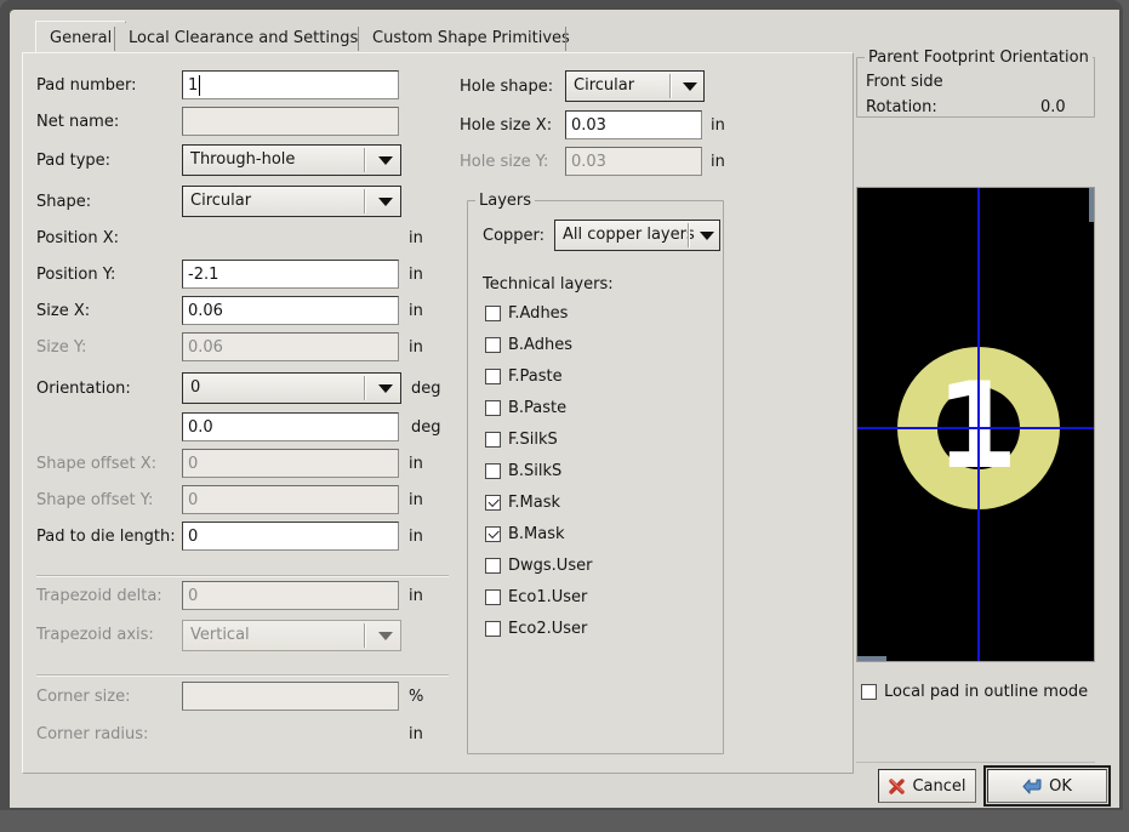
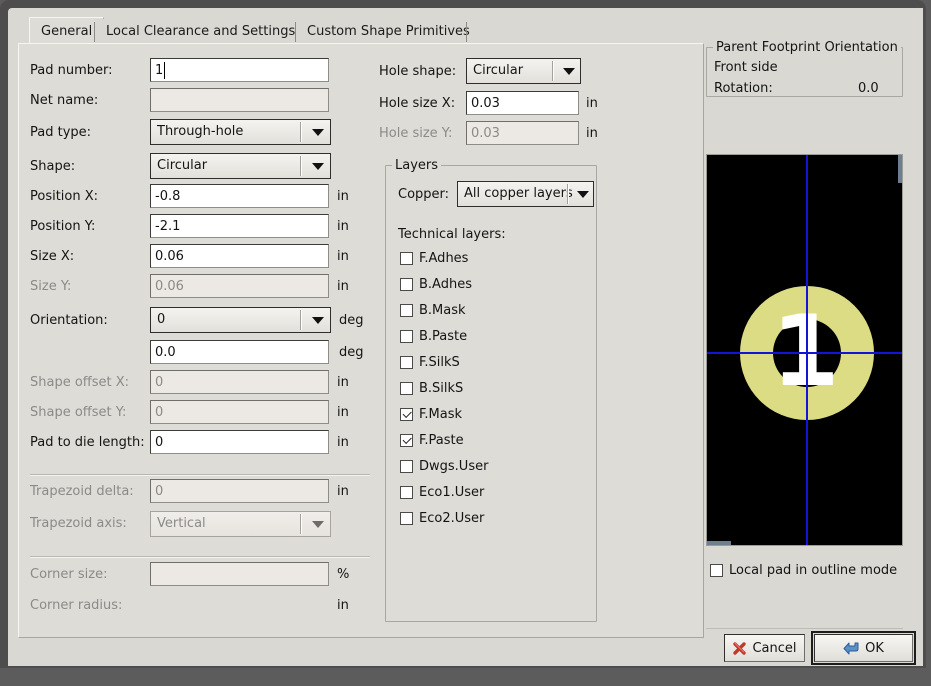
  General
  Local Clearance and Settings
  Custom Shape Primitive
  Pad number:
  1
  Net name:
  Pad type:
  Through-hole
  Shape:
  Circular
  Position X:
+ -0.8
  in
  Position Y:
  -2.1
  in
  Size X:
  0.06
  in
  Size Y:
  0.06
  in
  Orientation:
  0
  deg
  0.0
  deg
  Shape offset X:
  0
  in
  Shape offset Y:
  0
  in
  Pad to die length:
  0
  in
  Trapezoid delta:
  0
  in
  Trapezoid axis:
  Vertical
  Corner size:
  %
  Corner radius:
  in
  Hole shape:
  Circular
  Hole size X:
  0.03
  in
  Hole size Y:
  0.03
  in
  Layers
  Copper:
  All copper layers
  Technical layers:
  F.Adhes
  B.Adhes
- F.Paste
+ B.Mask
  B.Paste
  F.SilkS
  B.SilkS
  F.Mask
- B.Mask
+ F.Paste
  Dwgs.User
  Eco1.User
  Eco2.User
  Parent Footprint Orientation
  Front side
  Rotation:
  0.0
  Local pad in outline mode
  Cancel
  OK
